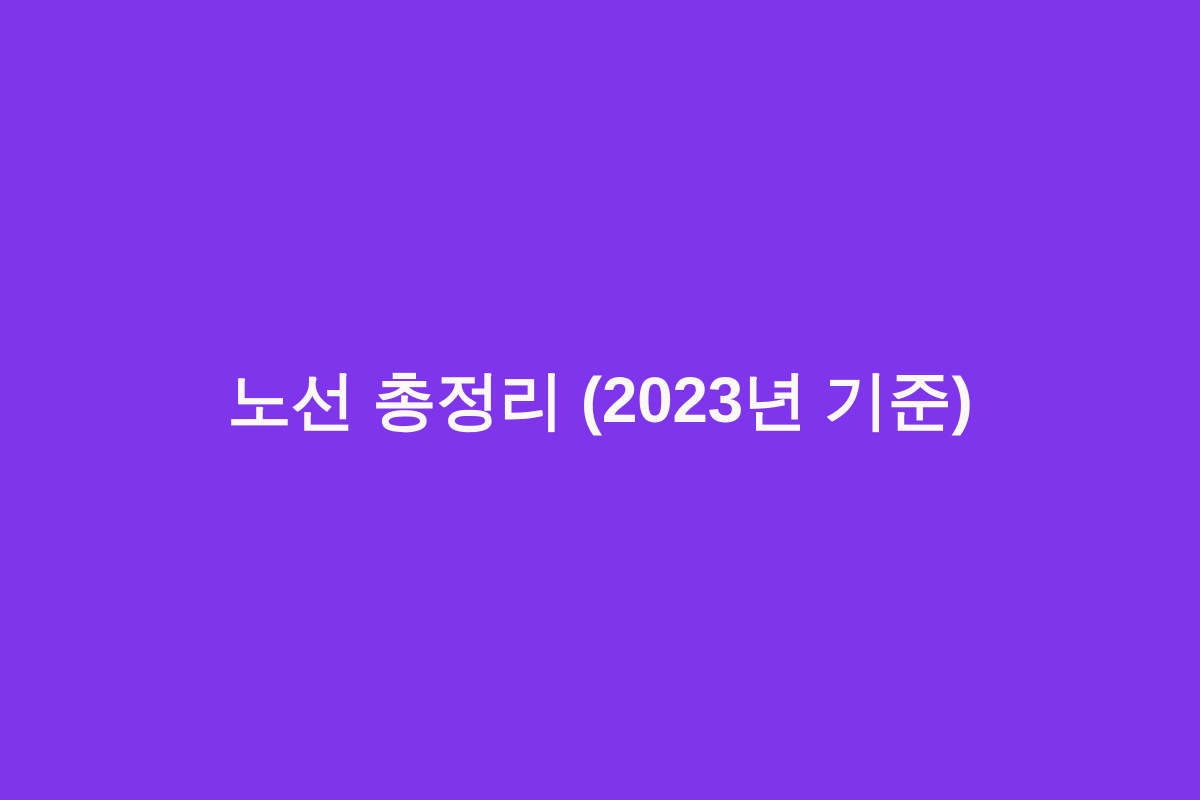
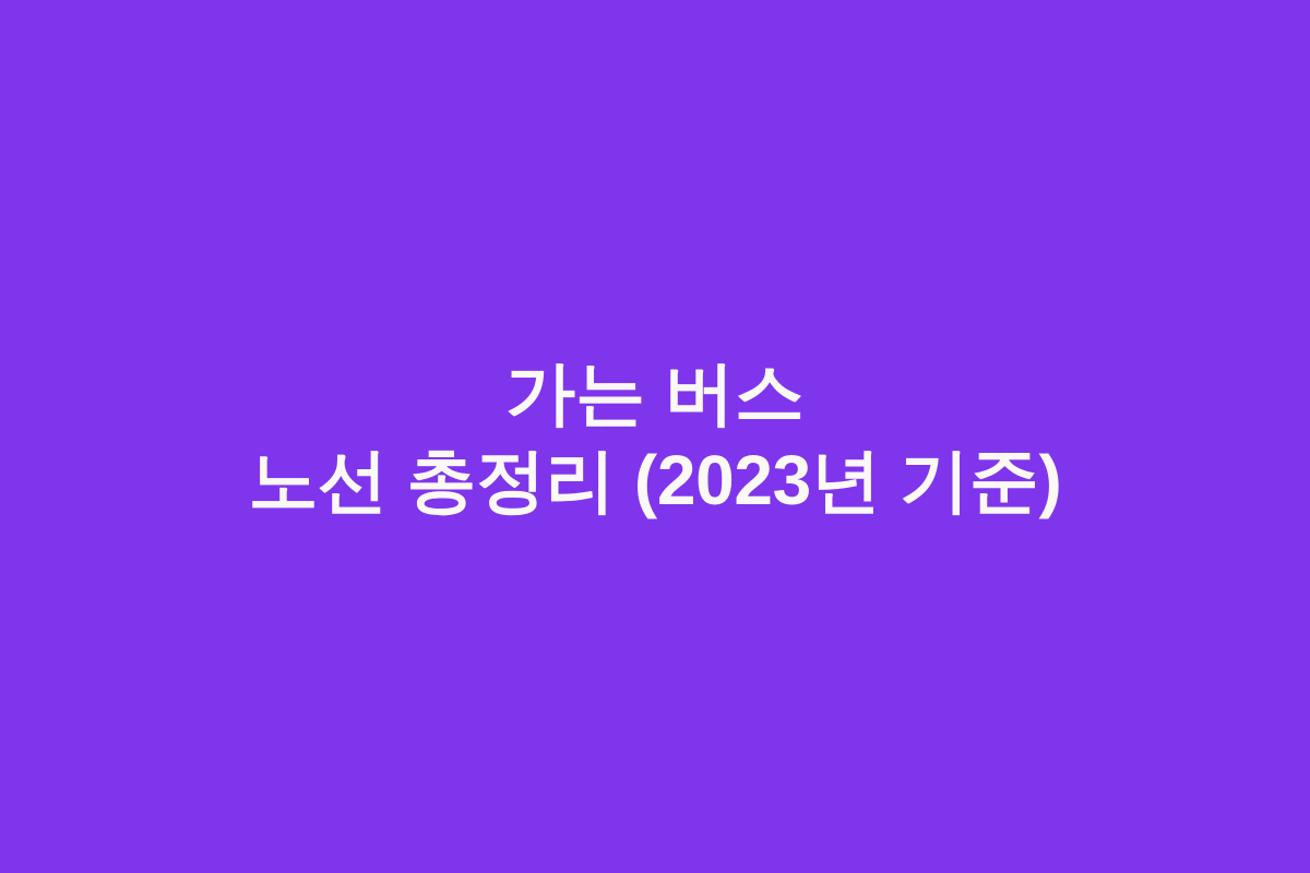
+ 가는 버스
  노선 총정리 (2023년 기준)
